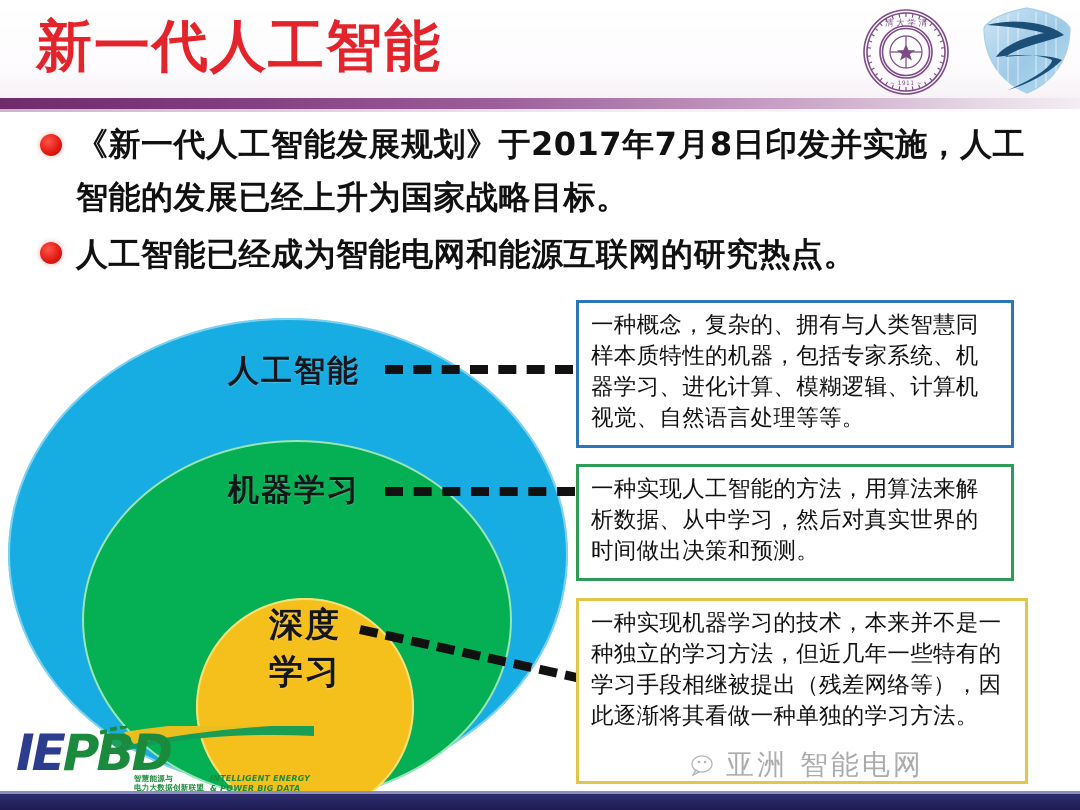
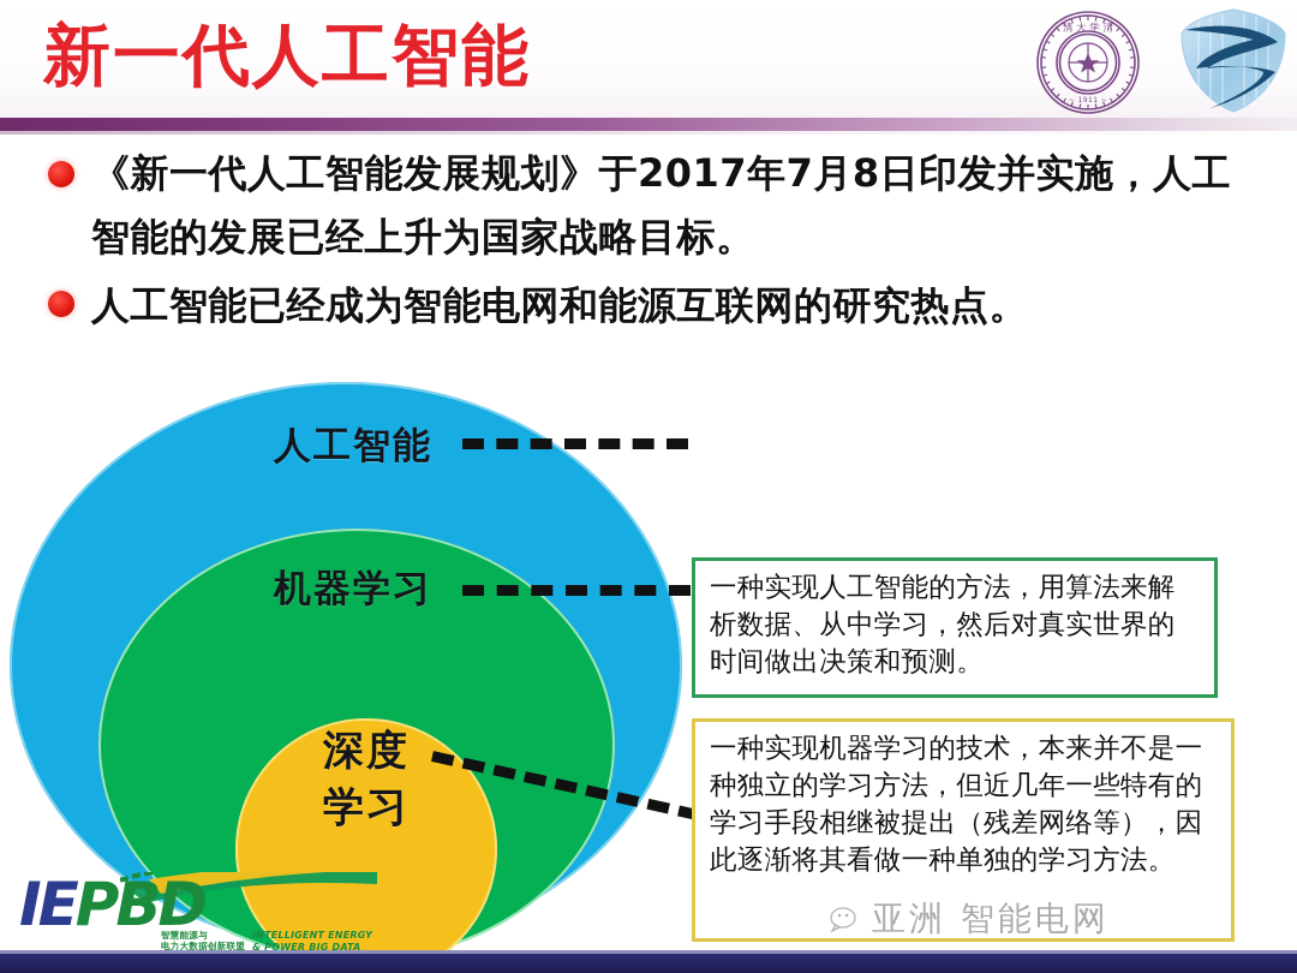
  新一代人工智能
  清 大 学 清
  《新一代人工智能发展规划》于2017年7月8日印发并实施，人工智能的发展已经上升为国家战略目标。
  人工智能已经成为智能电网和能源互联网的研究热点。
  人工智能
  机器学习
  深度
  学习
- 一种概念，复杂的、拥有与人类智慧同样本质特性的机器，包括专家系统、机器学习、进化计算、模糊逻辑、计算机视觉、自然语言处理等等。
  一种实现人工智能的方法，用算法来解析数据、从中学习，然后对真实世界的时间做出决策和预测。
  一种实现机器学习的技术，本来并不是一种独立的学习方法，但近几年一些特有的学习手段相继被提出（残差网络等），因此逐渐将其看做一种单独的学习方法。
  IEPBD
  智慧能源与
  电力大数据创新联盟
  INTELLIGENT ENERGY
  & POWER BIG DATA
  亚洲 智能电网
